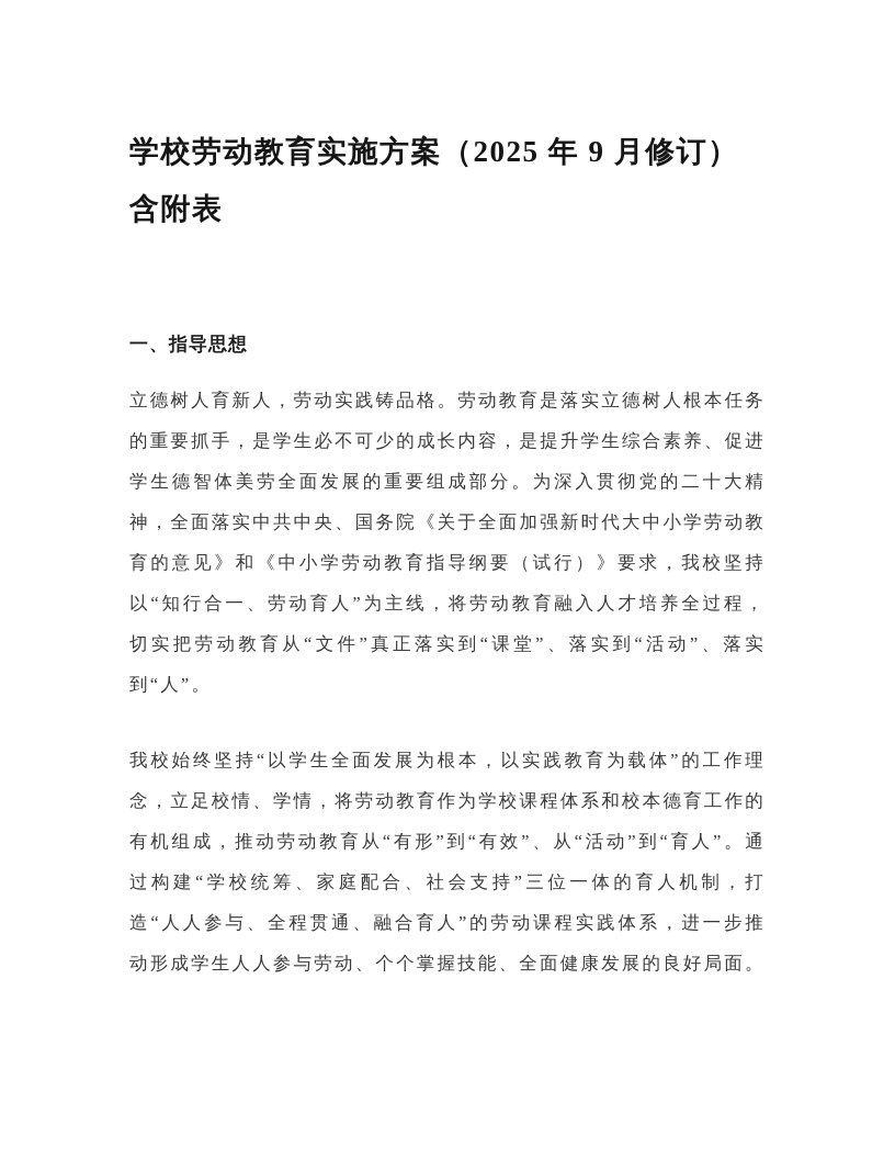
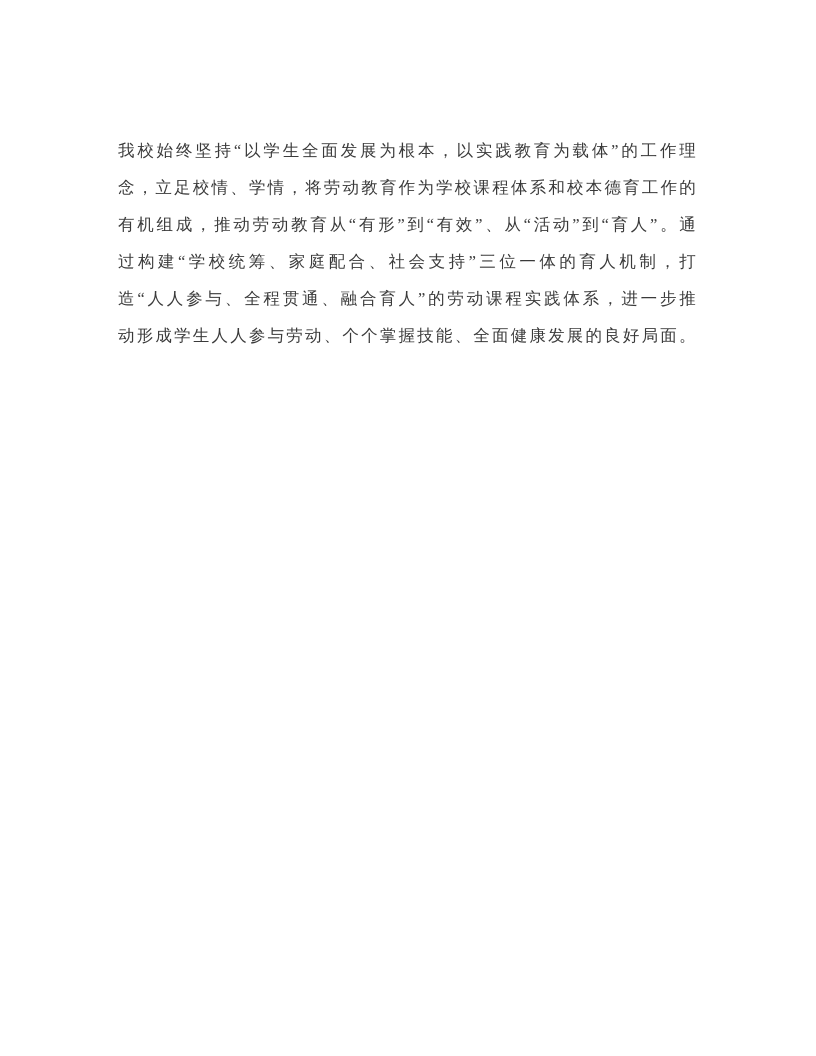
- 学校劳动教育实施方案（2025 年 9 月修订）
- 含附表
- 一、指导思想
- 立德树人育新人，劳动实践铸品格。劳动教育是落实立德树人根本任务的重要抓手，是学生必不可少的成长内容，是提升学生综合素养、促进学生德智体美劳全面发展的重要组成部分。为深入贯彻党的二十大精神，全面落实中共中央、国务院《关于全面加强新时代大中小学劳动教育的意见》和《中小学劳动教育指导纲要（试行）》要求，我校坚持以“知行合一、劳动育人”为主线，将劳动教育融入人才培养全过程，切实把劳动教育从“文件”真正落实到“课堂”、落实到“活动”、落实到“人”。
  我校始终坚持“以学生全面发展为根本，以实践教育为载体”的工作理念，立足校情、学情，将劳动教育作为学校课程体系和校本德育工作的有机组成，推动劳动教育从“有形”到“有效”、从“活动”到“育人”。通过构建“学校统筹、家庭配合、社会支持”三位一体的育人机制，打造“人人参与、全程贯通、融合育人”的劳动课程实践体系，进一步推动形成学生人人参与劳动、个个掌握技能、全面健康发展的良好局面。
